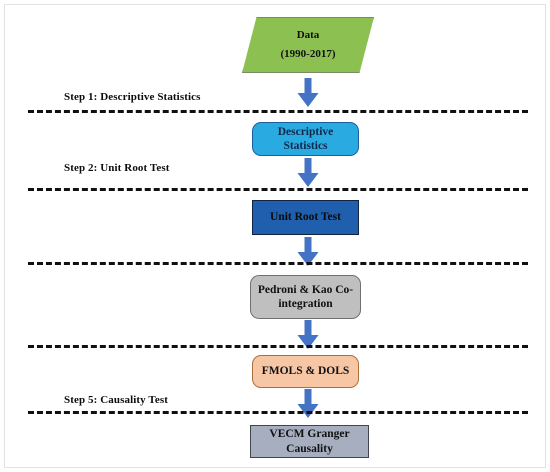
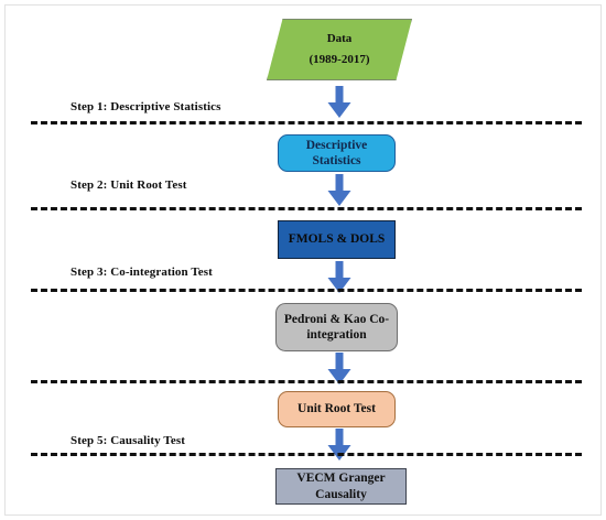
  Data
- (1990-2017)
+ (1989-2017)
  Step 1: Descriptive Statistics
  Descriptive Statistics
  Step 2: Unit Root Test
- Unit Root Test
+ FMOLS & DOLS
+ Step 3: Co-integration Test
  Pedroni & Kao Co-integration
- FMOLS & DOLS
+ Unit Root Test
  Step 5: Causality Test
  VECM Granger Causality
